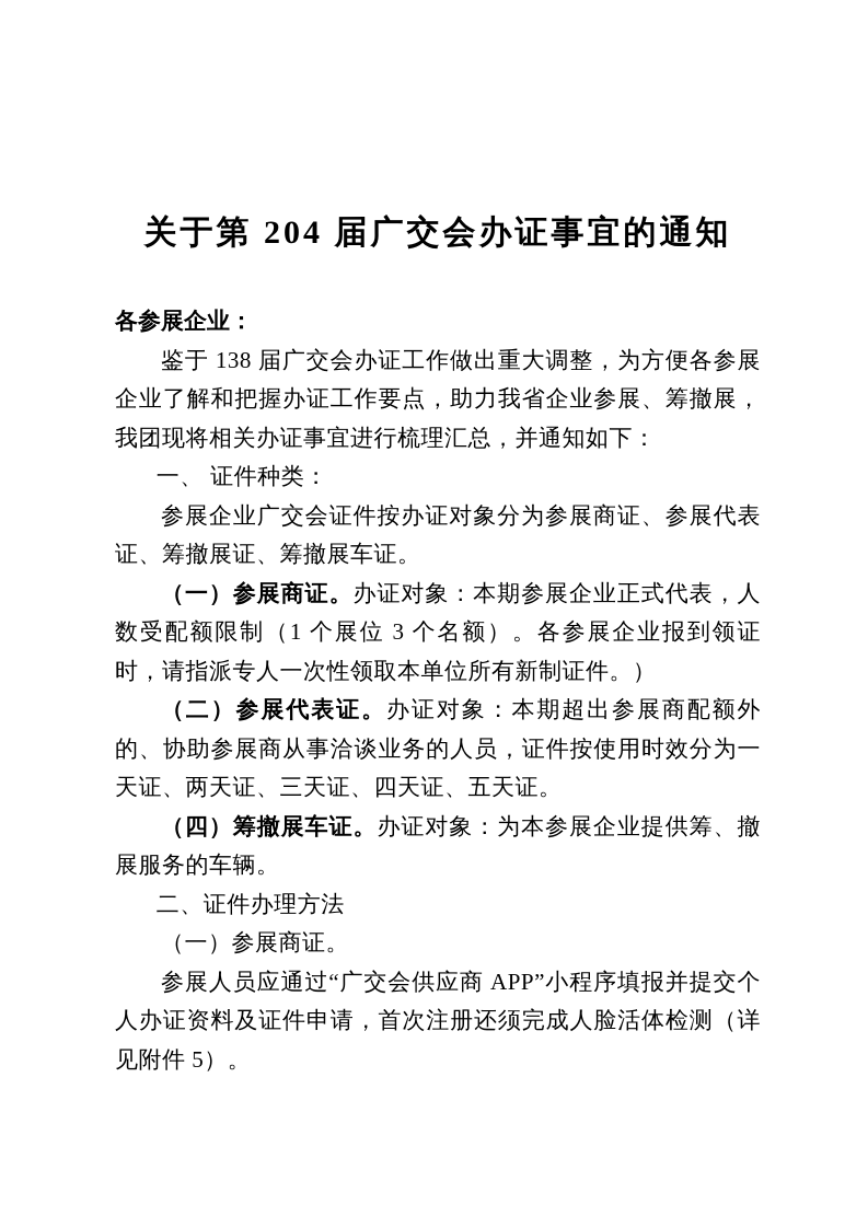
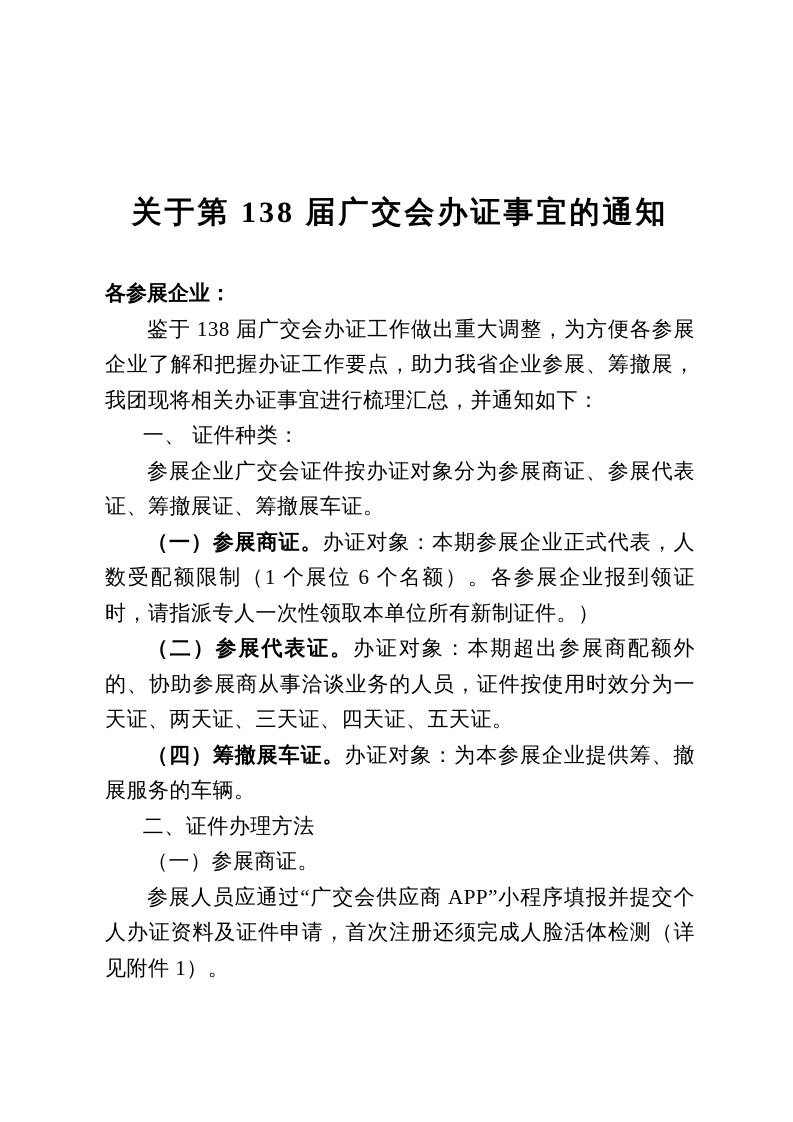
- 关于第 204 届广交会办证事宜的通知
+ 关于第 138 届广交会办证事宜的通知
  各参展企业：
  鉴于 138 届广交会办证工作做出重大调整，为方便各参展企业了解和把握办证工作要点，助力我省企业参展、筹撤展，我团现将相关办证事宜进行梳理汇总，并通知如下：
  一、 证件种类：
  参展企业广交会证件按办证对象分为参展商证、参展代表证、筹撤展证、筹撤展车证。
- （一）参展商证。办证对象：本期参展企业正式代表，人数受配额限制（1 个展位 3 个名额）。各参展企业报到领证时，请指派专人一次性领取本单位所有新制证件。）
+ （一）参展商证。办证对象：本期参展企业正式代表，人数受配额限制（1 个展位 6 个名额）。各参展企业报到领证时，请指派专人一次性领取本单位所有新制证件。）
  （二）参展代表证。办证对象：本期超出参展商配额外的、协助参展商从事洽谈业务的人员，证件按使用时效分为一天证、两天证、三天证、四天证、五天证。
  （四）筹撤展车证。办证对象：为本参展企业提供筹、撤展服务的车辆。
  二、证件办理方法
  （一）参展商证。
- 参展人员应通过“广交会供应商 APP”小程序填报并提交个人办证资料及证件申请，首次注册还须完成人脸活体检测（详见附件 5）。
+ 参展人员应通过“广交会供应商 APP”小程序填报并提交个人办证资料及证件申请，首次注册还须完成人脸活体检测（详见附件 1）。
